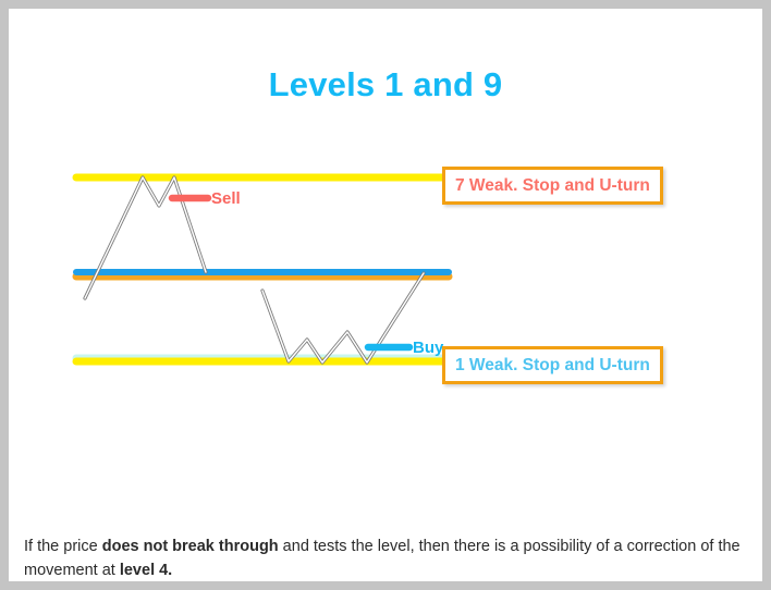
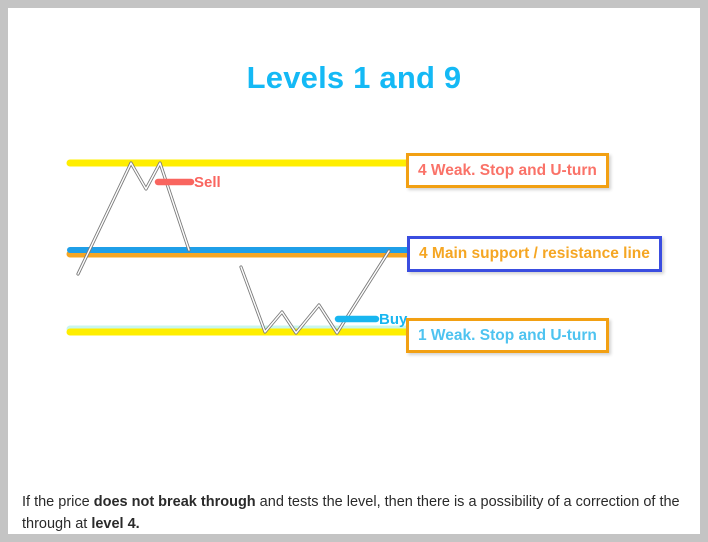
  Levels 1 and 9
  Sell
  Buy
- 7 Weak. Stop and U-turn
+ 4 Weak. Stop and U-turn
+ 4 Main support / resistance line
  1 Weak. Stop and U-turn
- If the price does not break through and tests the level, then there is a possibility of a correction of the movement at level 4.
+ If the price does not break through and tests the level, then there is a possibility of a correction of the through at level 4.
